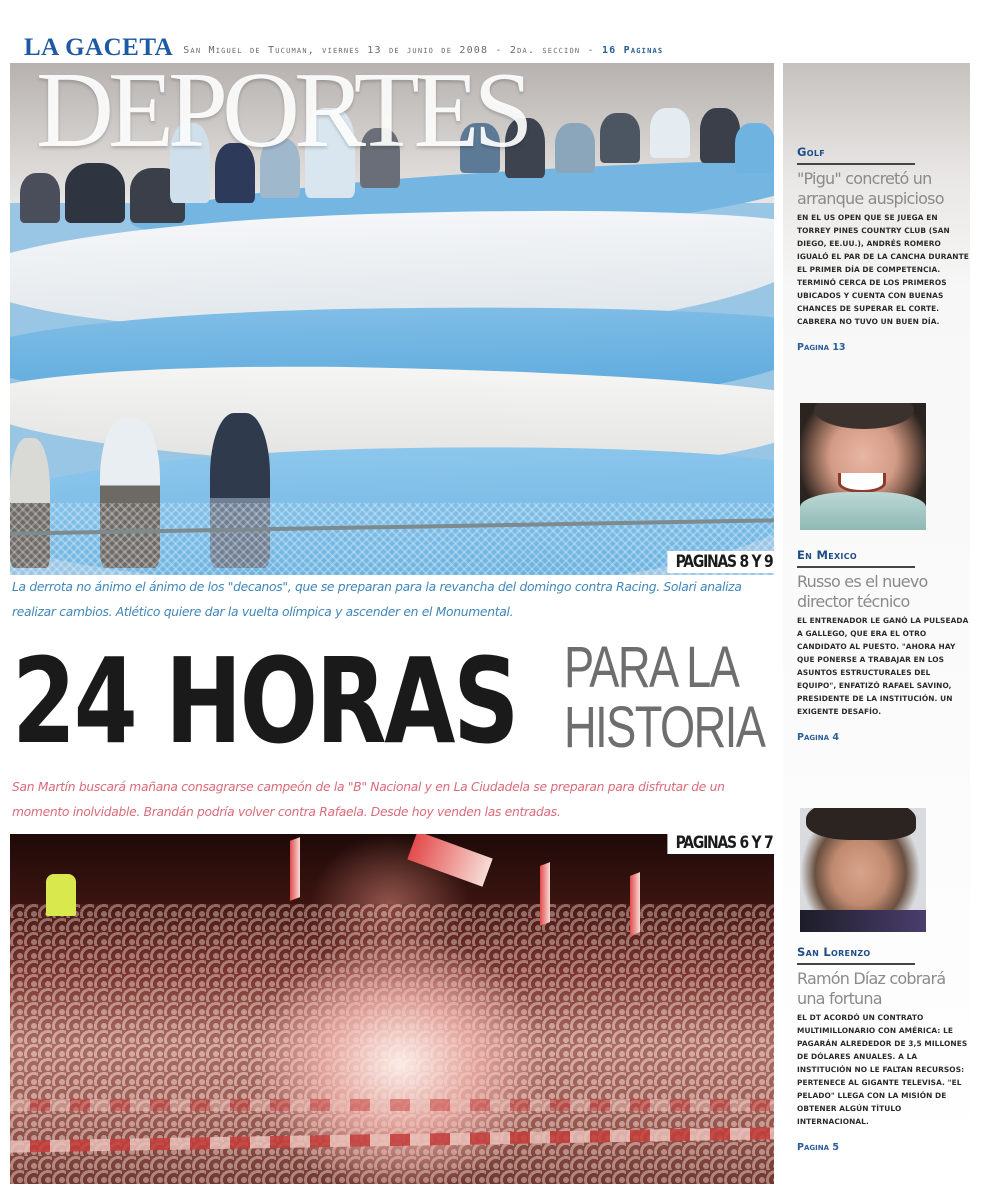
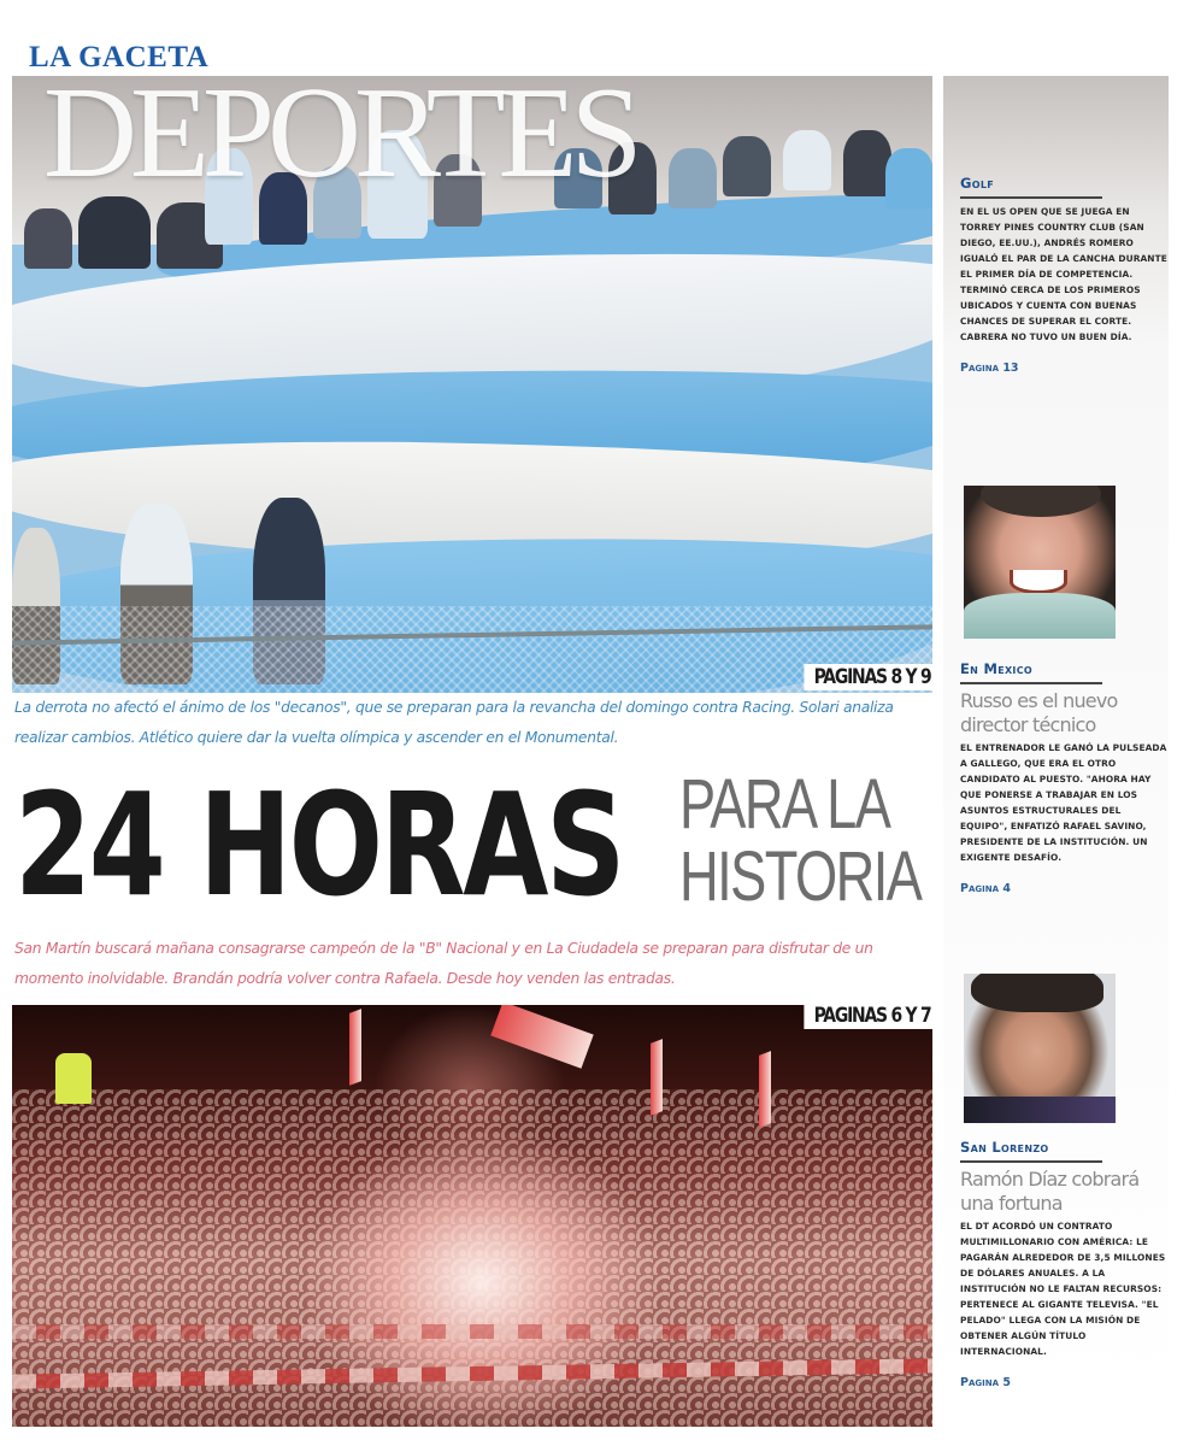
  LA GACETA
- San Miguel de Tucuman, viernes 13 de junio de 2008 - 2da. seccion - 16 Paginas
  DEPORTES
  PAGINAS 8 Y 9
- La derrota no ánimo el ánimo de los "decanos", que se preparan para la revancha del domingo contra Racing. Solari analiza realizar cambios. Atlético quiere dar la vuelta olímpica y ascender en el Monumental.
+ La derrota no afectó el ánimo de los "decanos", que se preparan para la revancha del domingo contra Racing. Solari analiza realizar cambios. Atlético quiere dar la vuelta olímpica y ascender en el Monumental.
  24 HORAS
  PARA LA
  HISTORIA
  San Martín buscará mañana consagrarse campeón de la "B" Nacional y en La Ciudadela se preparan para disfrutar de un momento inolvidable. Brandán podría volver contra Rafaela. Desde hoy venden las entradas.
  PAGINAS 6 Y 7
  Golf
- "Pigu" concretó un arranque auspicioso
  EN EL US OPEN QUE SE JUEGA EN TORREY PINES COUNTRY CLUB (SAN DIEGO, EE.UU.), ANDRÉS ROMERO IGUALÓ EL PAR DE LA CANCHA DURANTE EL PRIMER DÍA DE COMPETENCIA. TERMINÓ CERCA DE LOS PRIMEROS UBICADOS Y CUENTA CON BUENAS CHANCES DE SUPERAR EL CORTE. CABRERA NO TUVO UN BUEN DÍA.
  Pagina 13
  En Mexico
  Russo es el nuevo director técnico
  EL ENTRENADOR LE GANÓ LA PULSEADA A GALLEGO, QUE ERA EL OTRO CANDIDATO AL PUESTO. "AHORA HAY QUE PONERSE A TRABAJAR EN LOS ASUNTOS ESTRUCTURALES DEL EQUIPO", ENFATIZÓ RAFAEL SAVINO, PRESIDENTE DE LA INSTITUCIÓN. UN EXIGENTE DESAFÍO.
  Pagina 4
  San Lorenzo
  Ramón Díaz cobrará una fortuna
  EL DT ACORDÓ UN CONTRATO MULTIMILLONARIO CON AMÉRICA: LE PAGARÁN ALREDEDOR DE 3,5 MILLONES DE DÓLARES ANUALES. A LA INSTITUCIÓN NO LE FALTAN RECURSOS: PERTENECE AL GIGANTE TELEVISA. "EL PELADO" LLEGA CON LA MISIÓN DE OBTENER ALGÚN TÍTULO INTERNACIONAL.
  Pagina 5
